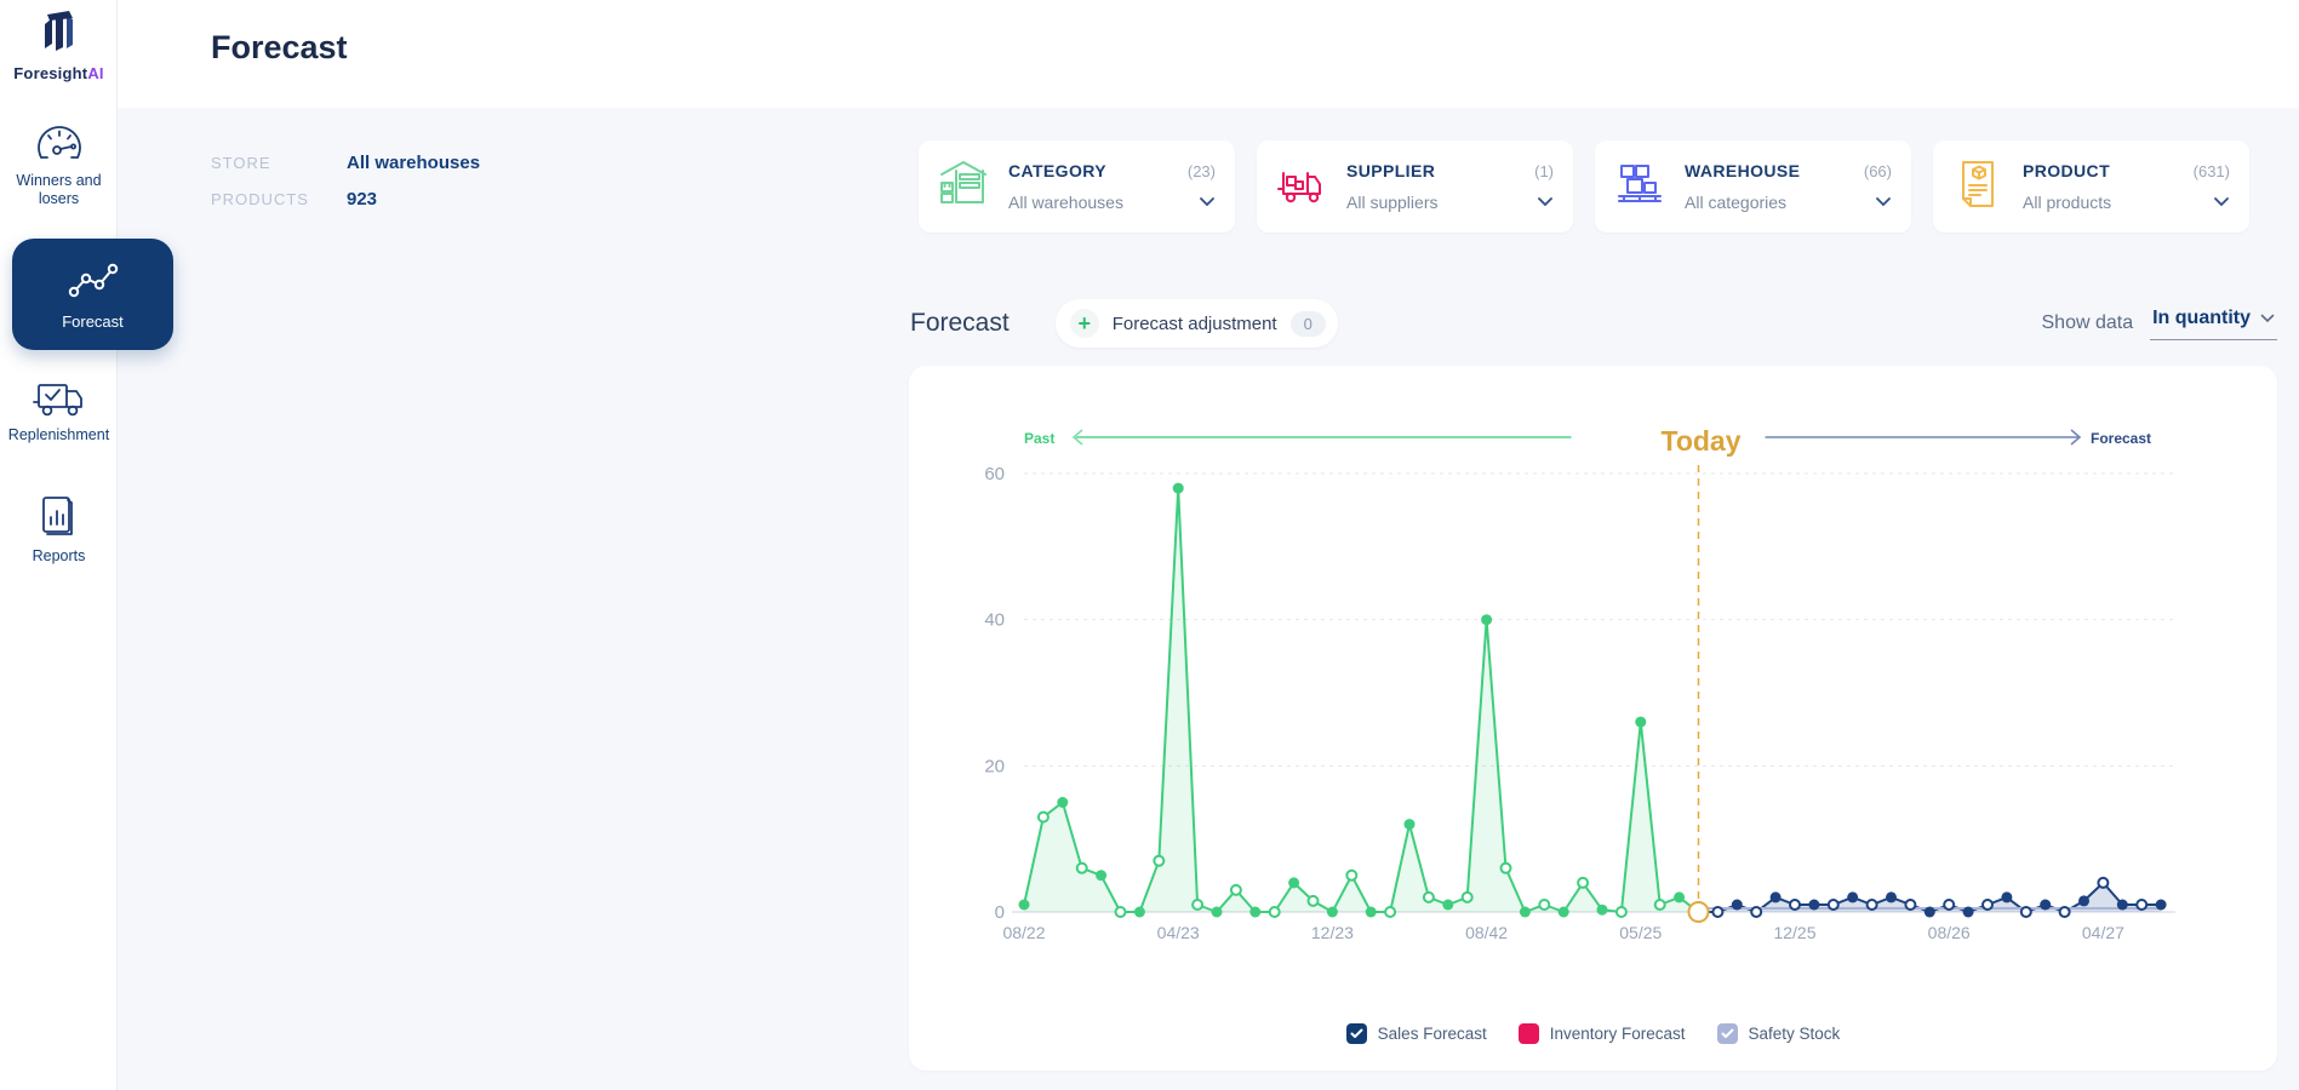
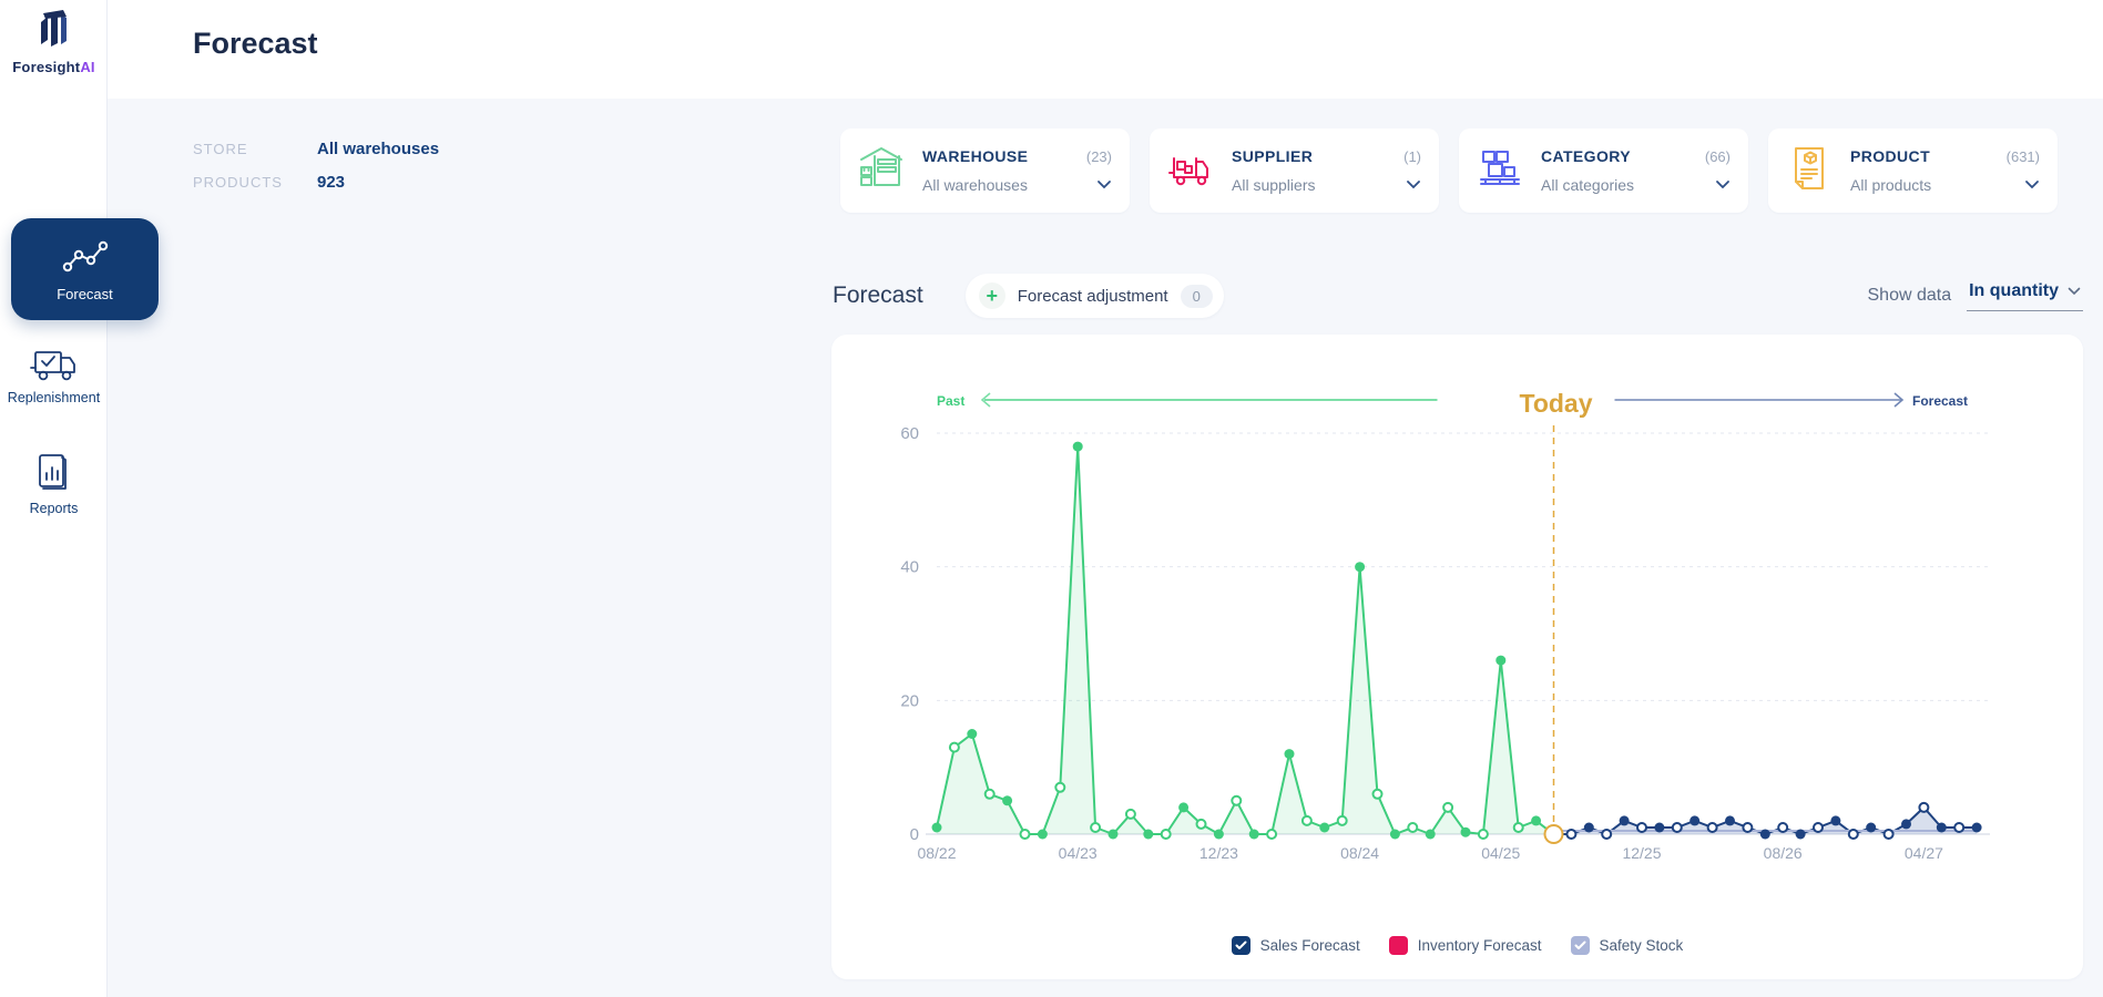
  ForesightAI
- Winners and losers
  Forecast
  Replenishment
  Reports
  Forecast
  STORE
  All warehouses
  PRODUCTS
  923
- CATEGORY
+ WAREHOUSE
  (23)
  All warehouses
  SUPPLIER
  (1)
  All suppliers
- WAREHOUSE
+ CATEGORY
  (66)
  All categories
  PRODUCT
  (631)
  All products
  Forecast
  +
  Forecast adjustment
  0
  Show data
  In quantity
  0
  20
  40
  60
  08/22
  04/23
  12/23
- 08/42
+ 08/24
- 05/25
+ 04/25
  12/25
  08/26
  04/27
  Past
  Today
  Forecast
  Sales Forecast
  Inventory Forecast
  Safety Stock
